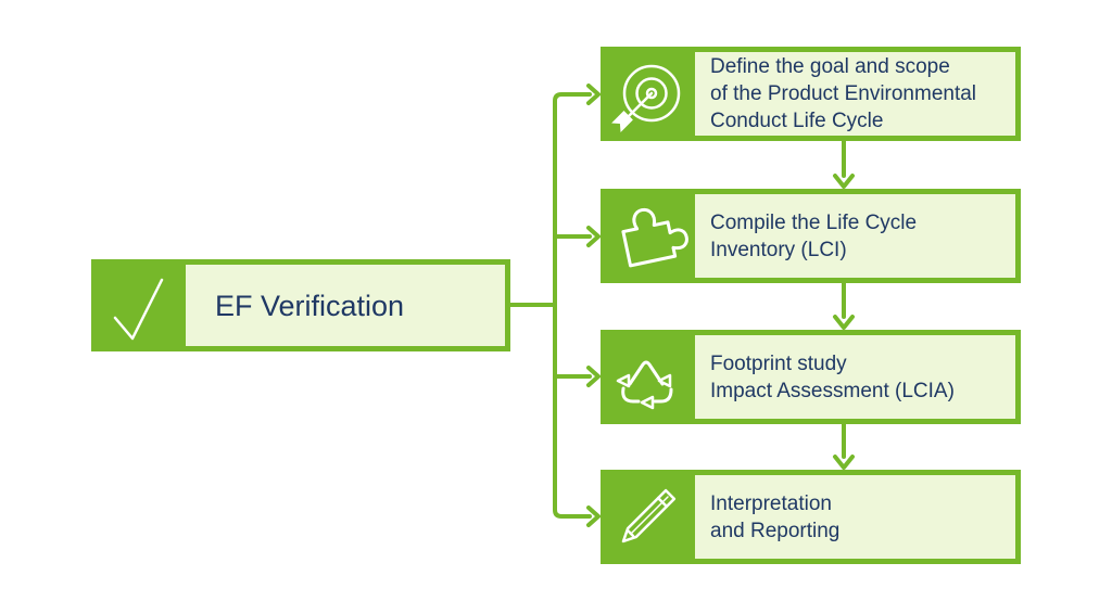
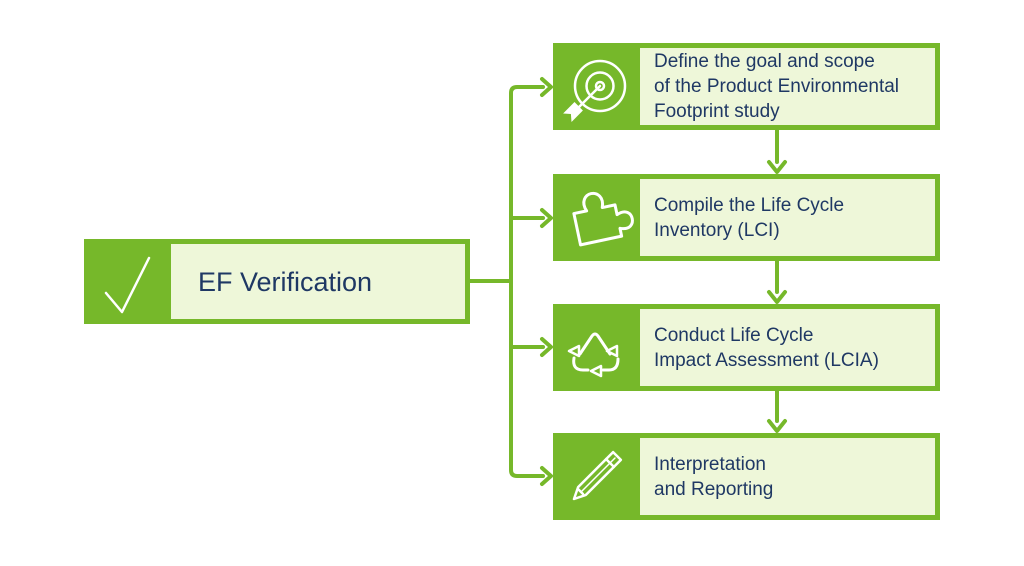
  EF Verification
  Define the goal and scope
  of the Product Environmental
- Conduct Life Cycle
+ Footprint study
  Compile the Life Cycle
  Inventory (LCI)
- Footprint study
+ Conduct Life Cycle
  Impact Assessment (LCIA)
  Interpretation
  and Reporting
